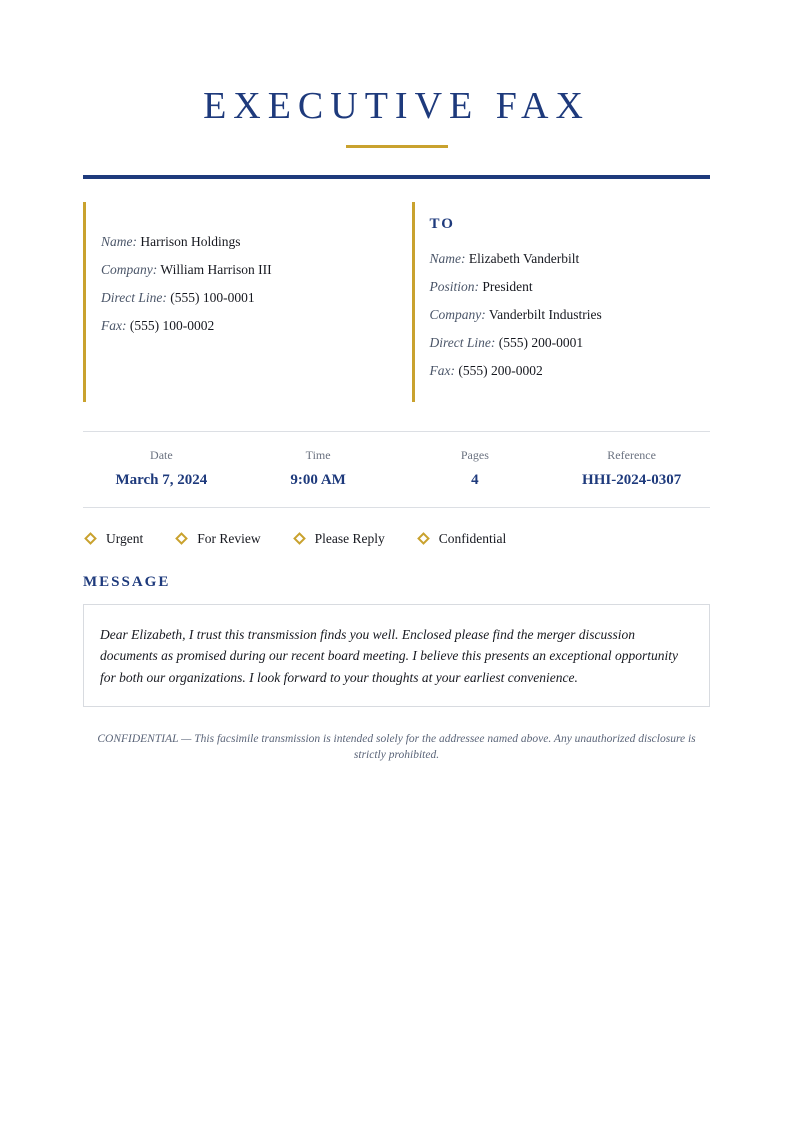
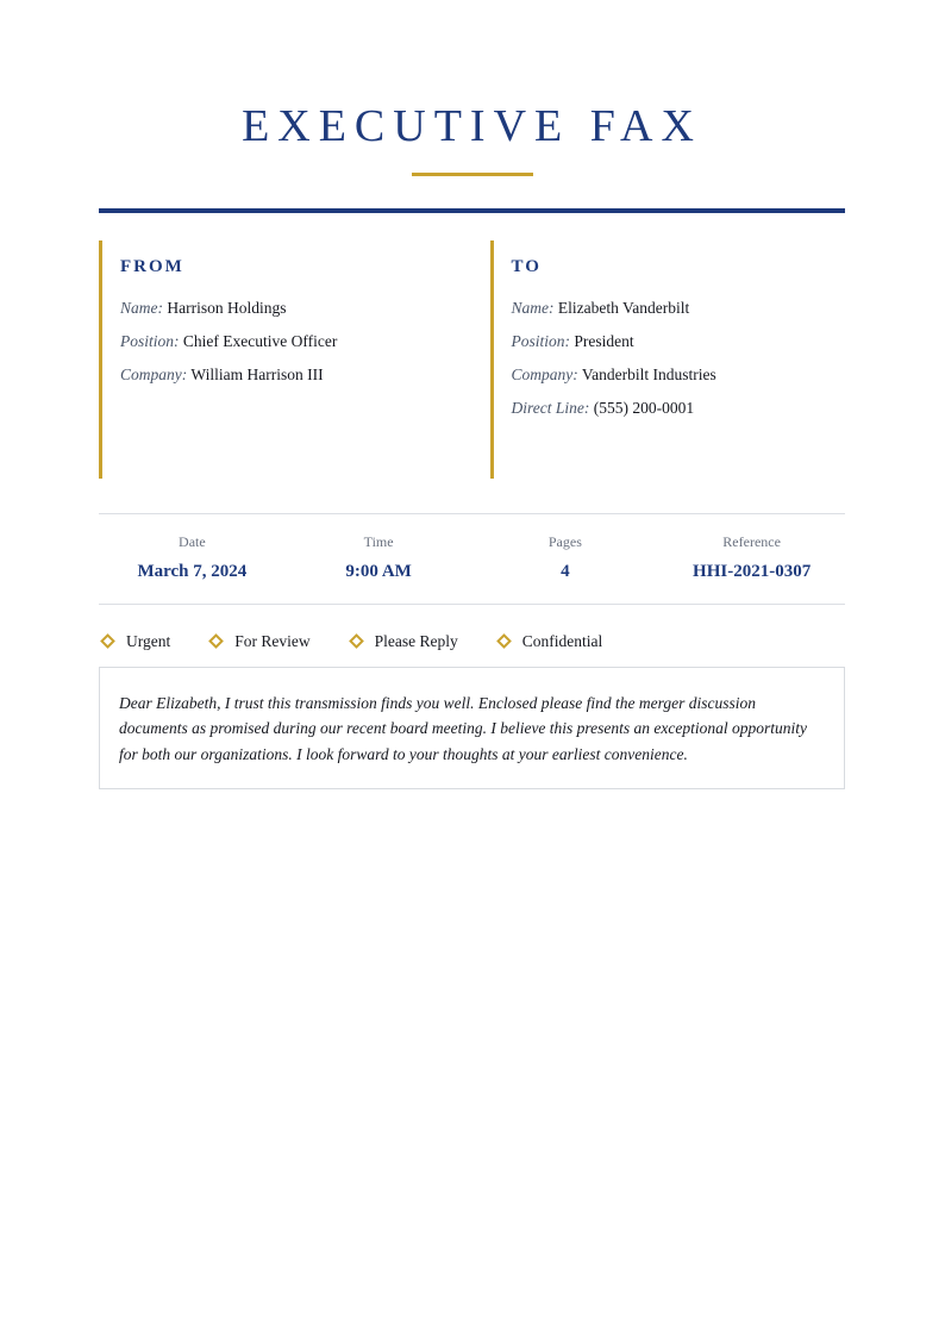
  EXECUTIVE FAX
+ FROM
  Name: Harrison Holdings
+ Position: Chief Executive Officer
  Company: William Harrison III
- Direct Line: (555) 100-0001
- Fax: (555) 100-0002
  TO
  Name: Elizabeth Vanderbilt
  Position: President
  Company: Vanderbilt Industries
  Direct Line: (555) 200-0001
- Fax: (555) 200-0002
  Date
  March 7, 2024
  Time
  9:00 AM
  Pages
  4
  Reference
- HHI-2024-0307
+ HHI-2021-0307
  Urgent
  For Review
  Please Reply
  Confidential
- MESSAGE
  Dear Elizabeth, I trust this transmission finds you well. Enclosed please find the merger discussion documents as promised during our recent board meeting. I believe this presents an exceptional opportunity for both our organizations. I look forward to your thoughts at your earliest convenience.
- CONFIDENTIAL — This facsimile transmission is intended solely for the addressee named above. Any unauthorized disclosure is strictly prohibited.
